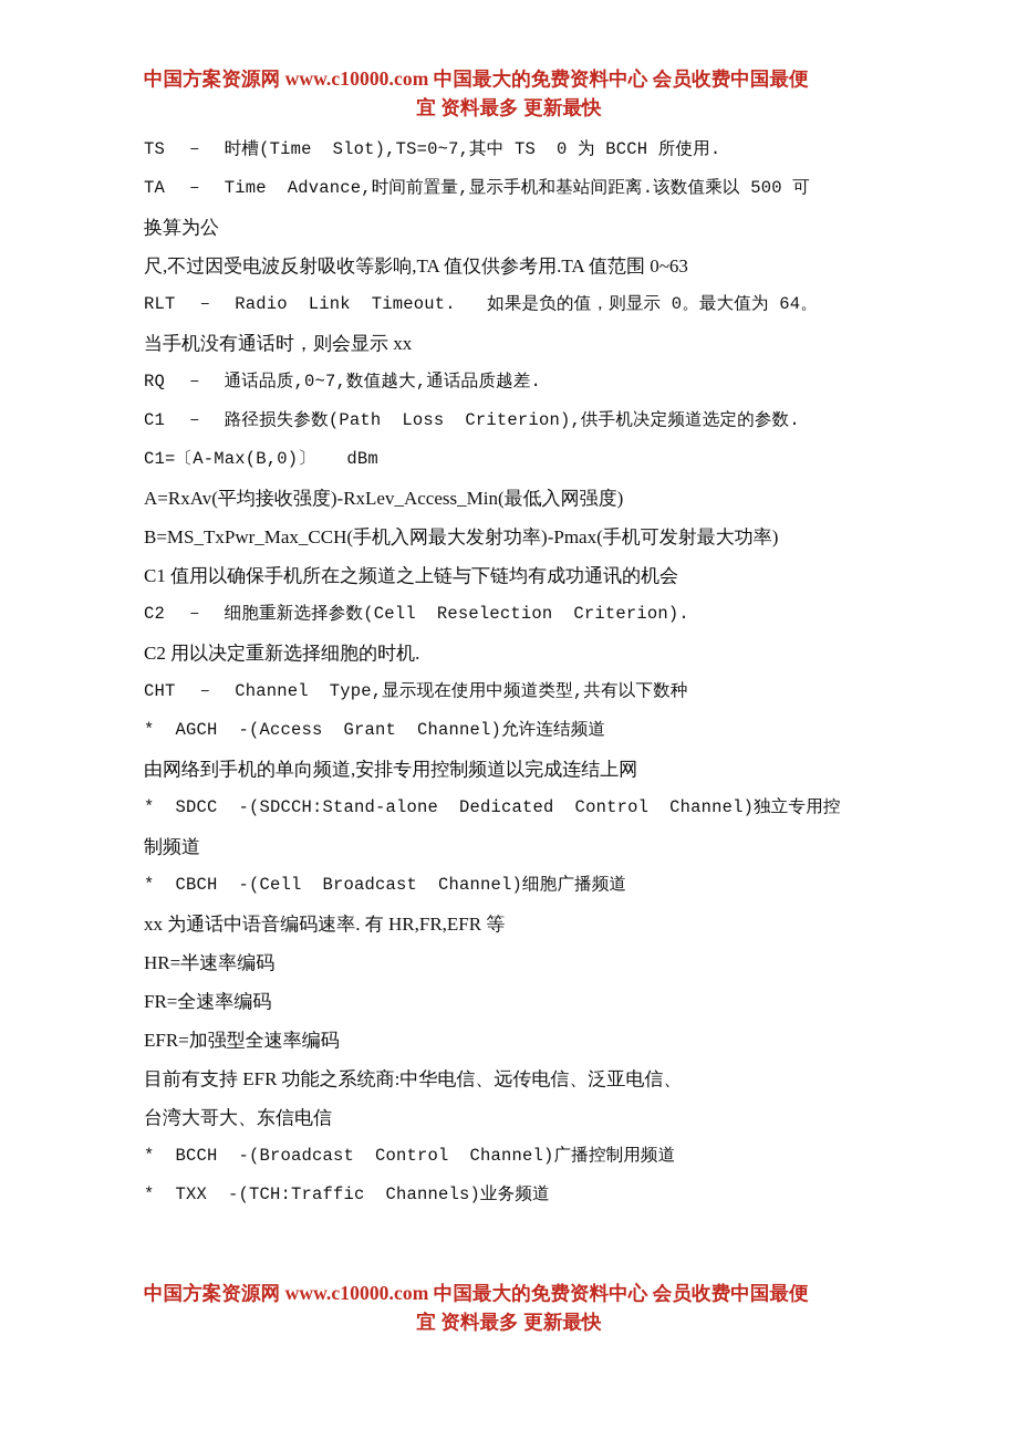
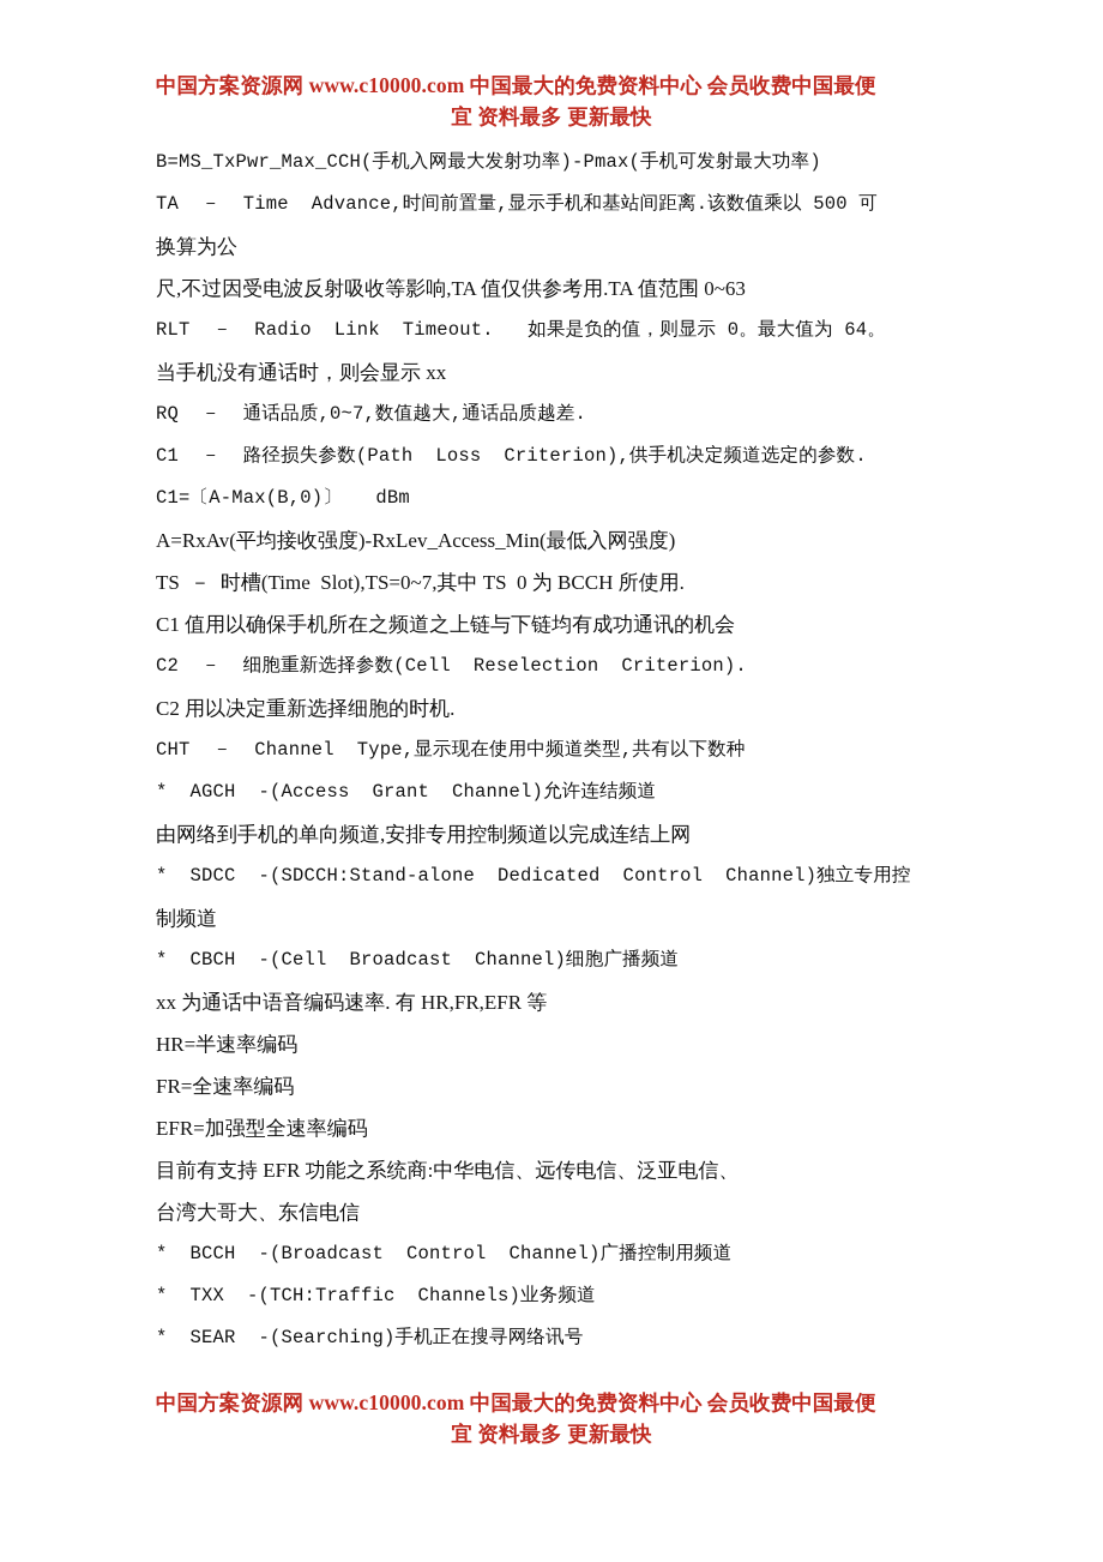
  中国方案资源网 www.c10000.com 中国最大的免费资料中心 会员收费中国最便
  宜 资料最多 更新最快
- TS － 时槽(Time Slot),TS=0~7,其中 TS 0 为 BCCH 所使用.
+ B=MS_TxPwr_Max_CCH(手机入网最大发射功率)-Pmax(手机可发射最大功率)
  TA － Time Advance,时间前置量,显示手机和基站间距离.该数值乘以 500 可
  换算为公
  尺,不过因受电波反射吸收等影响,TA 值仅供参考用.TA 值范围 0~63
  RLT － Radio Link Timeout. 如果是负的值，则显示 0。最大值为 64。
  当手机没有通话时，则会显示 xx
  RQ － 通话品质,0~7,数值越大,通话品质越差.
  C1 － 路径损失参数(Path Loss Criterion),供手机决定频道选定的参数.
  C1=〔A-Max(B,0)〕 dBm
  A=RxAv(平均接收强度)-RxLev_Access_Min(最低入网强度)
- B=MS_TxPwr_Max_CCH(手机入网最大发射功率)-Pmax(手机可发射最大功率)
+ TS － 时槽(Time Slot),TS=0~7,其中 TS 0 为 BCCH 所使用.
  C1 值用以确保手机所在之频道之上链与下链均有成功通讯的机会
  C2 － 细胞重新选择参数(Cell Reselection Criterion).
  C2 用以决定重新选择细胞的时机.
  CHT － Channel Type,显示现在使用中频道类型,共有以下数种
  * AGCH -(Access Grant Channel)允许连结频道
  由网络到手机的单向频道,安排专用控制频道以完成连结上网
  * SDCC -(SDCCH:Stand-alone Dedicated Control Channel)独立专用控
  制频道
  * CBCH -(Cell Broadcast Channel)细胞广播频道
  xx 为通话中语音编码速率. 有 HR,FR,EFR 等
  HR=半速率编码
  FR=全速率编码
  EFR=加强型全速率编码
  目前有支持 EFR 功能之系统商:中华电信、远传电信、泛亚电信、
  台湾大哥大、东信电信
  * BCCH -(Broadcast Control Channel)广播控制用频道
  * TXX -(TCH:Traffic Channels)业务频道
+ * SEAR -(Searching)手机正在搜寻网络讯号
  中国方案资源网 www.c10000.com 中国最大的免费资料中心 会员收费中国最便
  宜 资料最多 更新最快
